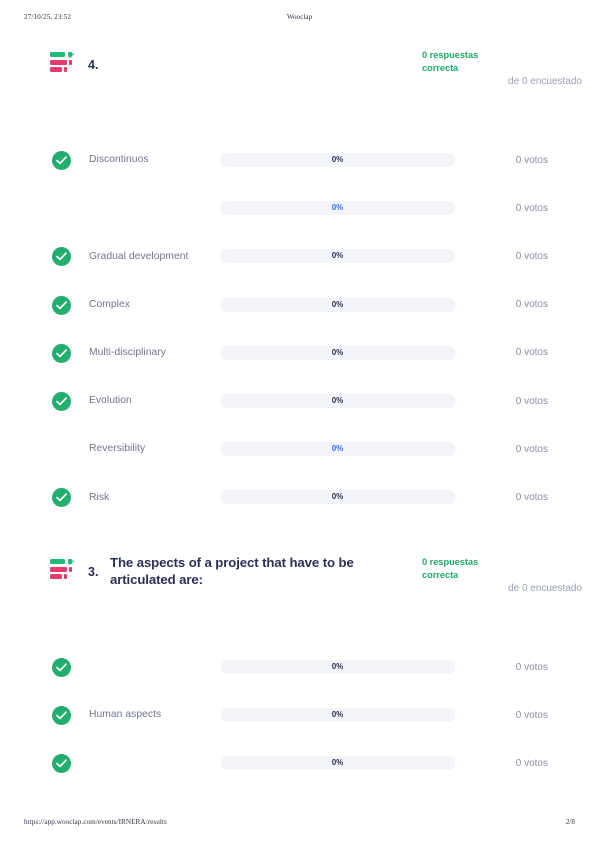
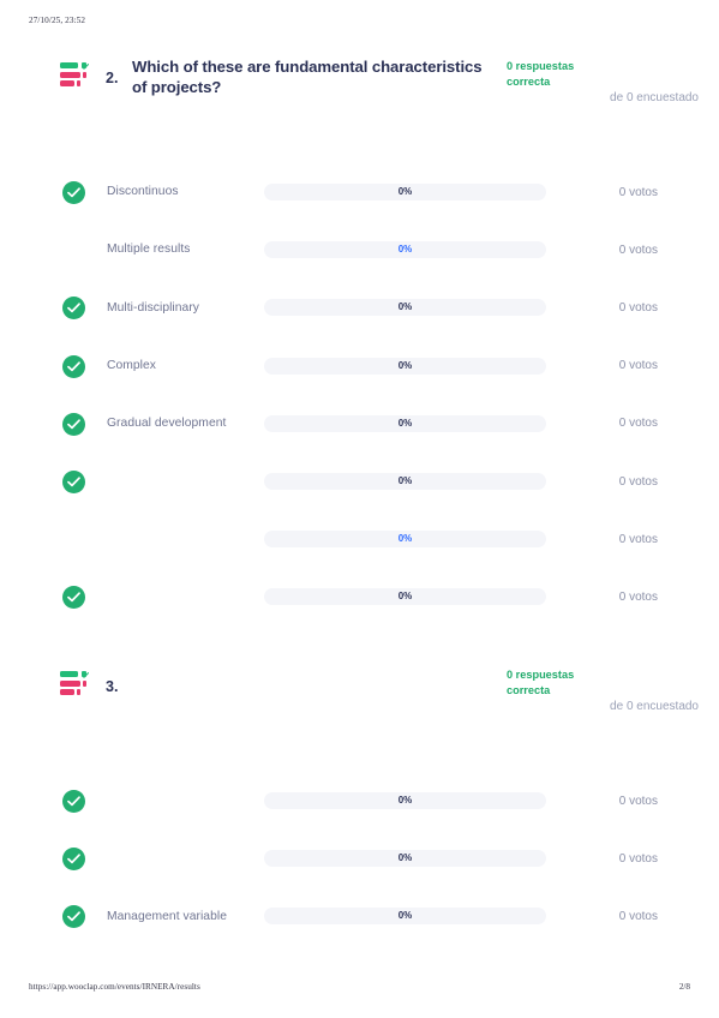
  27/10/25, 23:52
- Wooclap
- 4.
+ 2.
+ Which of these are fundamental characteristics of projects?
  0 respuestas correcta
  de 0 encuestado
  Discontinuos
  0%
  0 votos
+ Multiple results
  0%
  0 votos
- Gradual development
+ Multi-disciplinary
  0%
  0 votos
  Complex
  0%
  0 votos
- Multi-disciplinary
+ Gradual development
  0%
  0 votos
- Evolution
  0%
  0 votos
- Reversibility
  0%
  0 votos
- Risk
  0%
  0 votos
  3.
- The aspects of a project that have to be articulated are:
  0 respuestas correcta
  de 0 encuestado
  0%
  0 votos
- Human aspects
  0%
  0 votos
+ Management variable
  0%
  0 votos
  https://app.wooclap.com/events/IRNERA/results
  2/8
